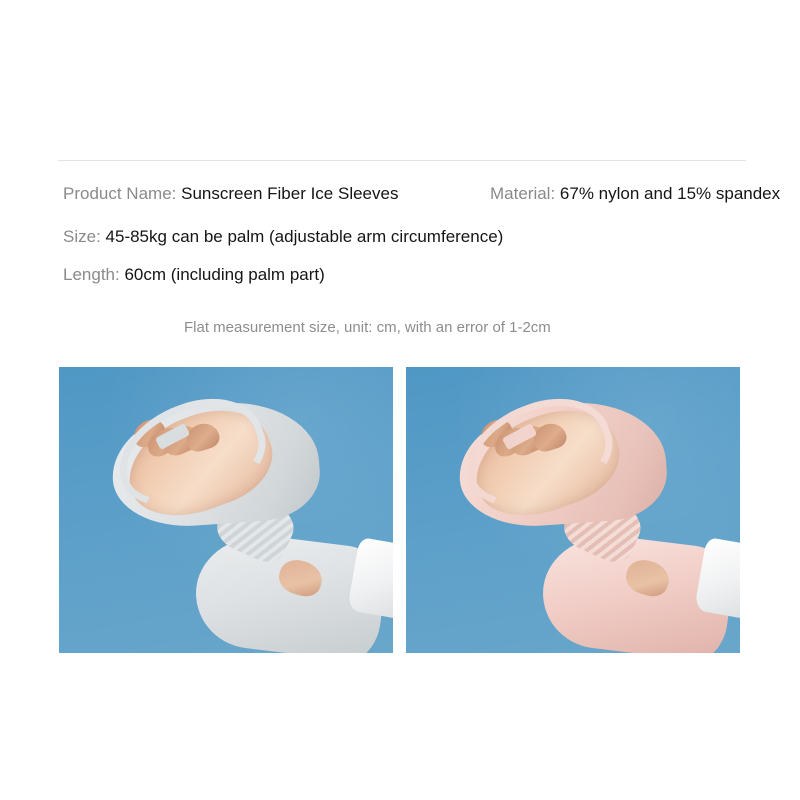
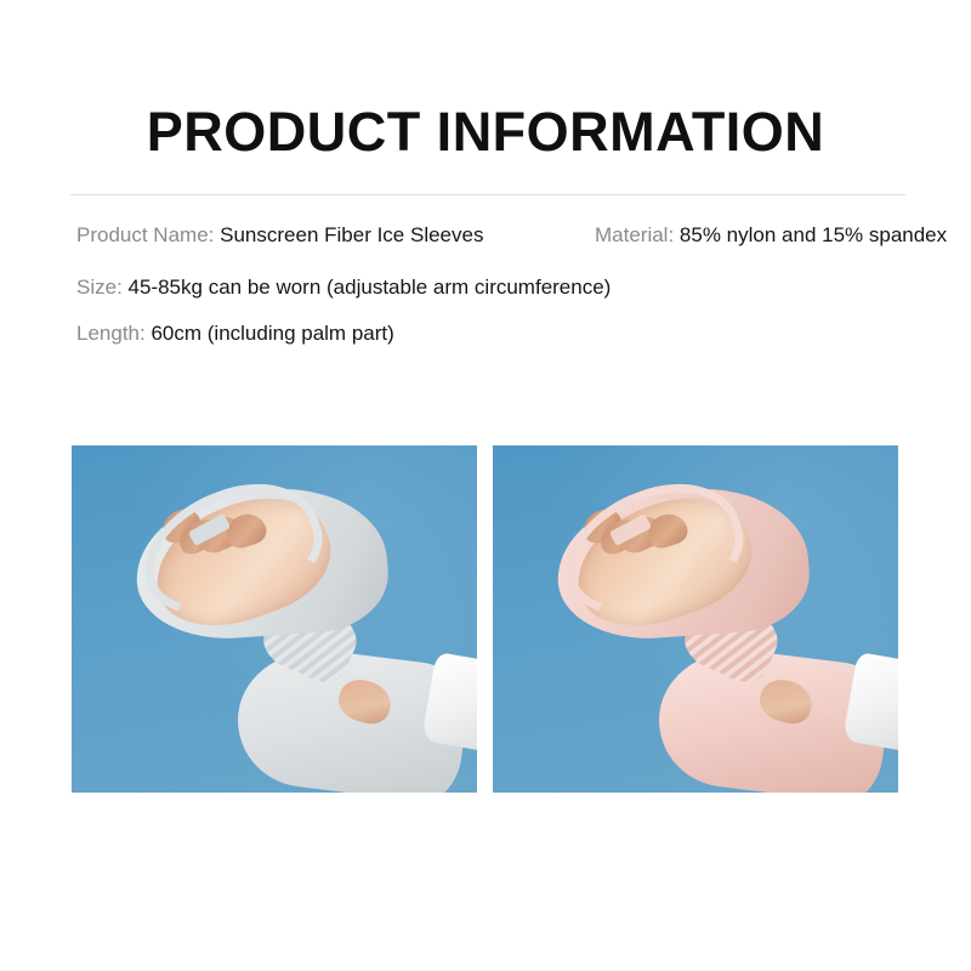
+ PRODUCT INFORMATION
  Product Name: Sunscreen Fiber Ice Sleeves
- Material: 67% nylon and 15% spandex
+ Material: 85% nylon and 15% spandex
- Size: 45-85kg can be palm (adjustable arm circumference)
+ Size: 45-85kg can be worn (adjustable arm circumference)
  Length: 60cm (including palm part)
- Flat measurement size, unit: cm, with an error of 1-2cm
